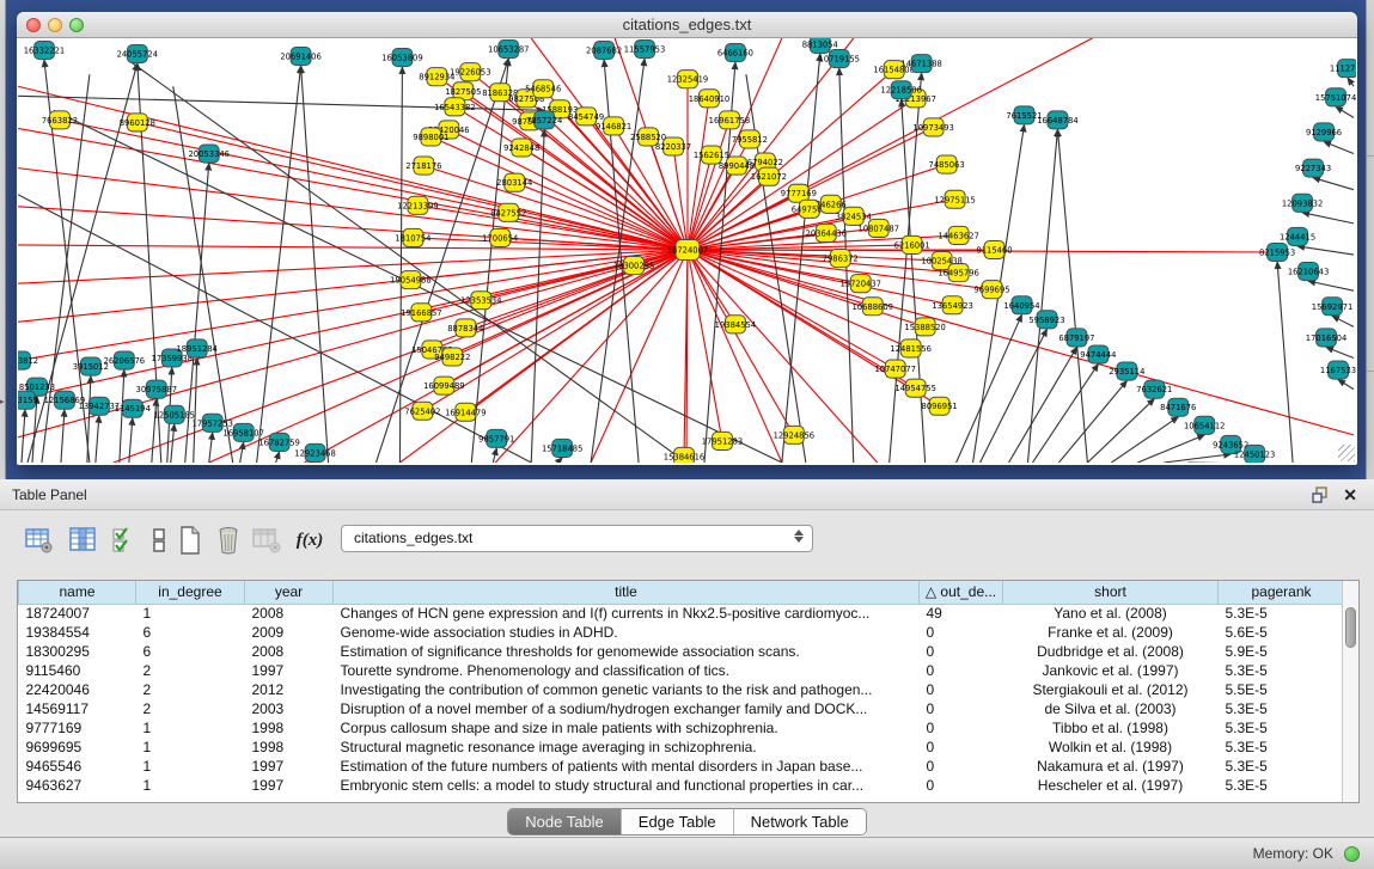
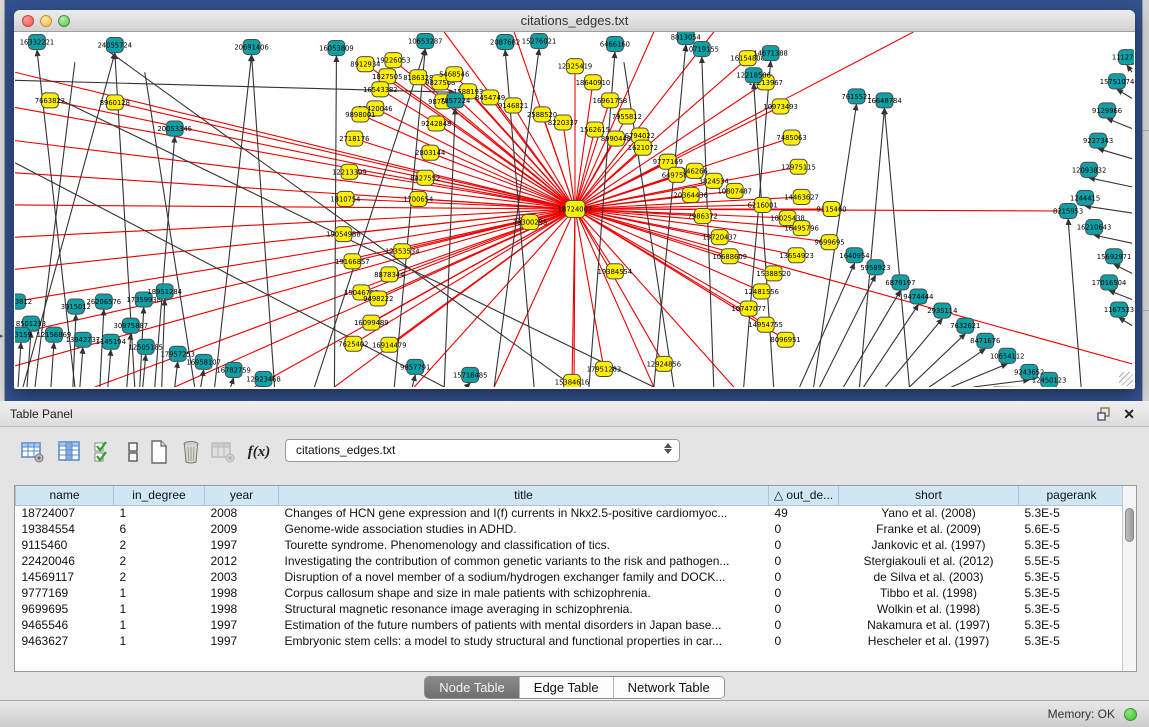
  citations_edges.txt
  18724007
  18300295
  19384554
  8912934
  19226053
  1827505
  16543382
  420046
  9898001
  8186328
  9827508
  5468546
  1588193
  8454749
  9146821
  2588520
  8220337
  9242848
  2803144
  8427552
  1700654
  2718176
  12213399
  1810754
  19054988
  19166857
  12353534
  8878344
  150467
  9498222
  16099489
  7625402
  16914479
  8960128
  7663822
  12325419
  18640910
  16961758
  7955812
  1562615
  8990448
  6794022
  1621072
  1615480
  10973493
  7485063
  12975115
  14463627
  9115460
  10025438
  16495796
  9699695
  13654923
  9777169
  649756
  746266
  10807487
  6216001
  3824534
  20364436
  7986372
  15720437
  10688609
  15388520
  12481556
  10747077
  14954755
  8096951
  12924856
  17951283
  15384616
  16332221
  24055724
  20691406
  16053809
  10653287
- 11557953
+ 15276021
  2087682
  8813054
  6466160
  10719155
  14671388
  7615521
  12218506
  7857224
  20053346
  16648784
  26206576
  17359938
  8501233
  3159
  12156869
  13942737
  1145194
  30975887
  12505185
  17957253
  16958107
  16782759
  12923468
  9857791
  15718485
  18951284
  3915012
  1640954
  5958923
  6879197
  9474444
  2935114
  7632621
  8471676
  10654112
  9243652
  12450123
  11127
  15751074
  9129966
  9227343
  12093832
  1244415
  8215953
  16210643
  15692971
  17016504
  1167533
  Table Panel
  ✕
  f(x)
  citations_edges.txt
  name	in_degree	year	title	△ out_de...	short	pagerank
  18724007	1	2008	Changes of HCN gene expression and I(f) currents in Nkx2.5-positive cardiomyoc...	49	Yano et al. (2008)	5.3E-5
  19384554	6	2009	Genome-wide association studies in ADHD.	0	Franke et al. (2009)	5.6E-5
- 18300295	6	2008	Estimation of significance thresholds for genomewide association scans.	0	Dudbridge et al. (2008)	5.9E-5
  9115460	2	1997	Tourette syndrome. Phenomenology and classification of tics.	0	Jankovic et al. (1997)	5.3E-5
  22420046	2	2012	Investigating the contribution of common genetic variants to the risk and pathogen...	0	Stergiakouli et al. (2012)	5.5E-5
  14569117	2	2003	Disruption of a novel member of a sodium/hydrogen exchanger family and DOCK...	0	de Silva et al. (2003)	5.3E-5
  9777169	1	1998	Corpus callosum shape and size in male patients with schizophrenia.	0	Tibbo et al. (1998)	5.3E-5
  9699695	1	1998	Structural magnetic resonance image averaging in schizophrenia.	0	Wolkin et al. (1998)	5.3E-5
  9465546	1	1997	Estimation of the future numbers of patients with mental disorders in Japan base...	0	Nakamura et al. (1997)	5.3E-5
  9463627	1	1997	Embryonic stem cells: a model to study structural and functional properties in car...	0	Hescheler et al. (1997)	5.3E-5
  Node Table
  Edge Table
  Network Table
  Memory: OK
